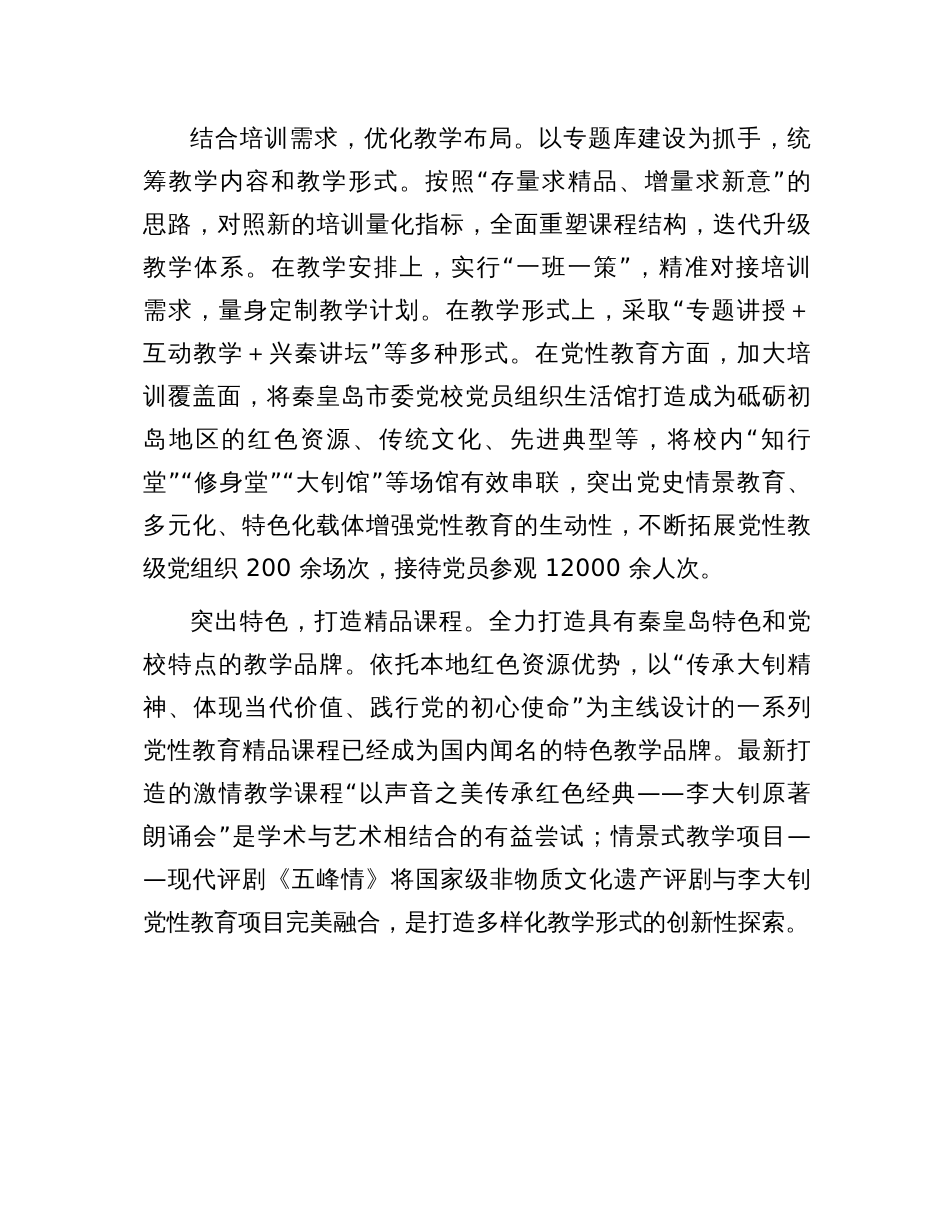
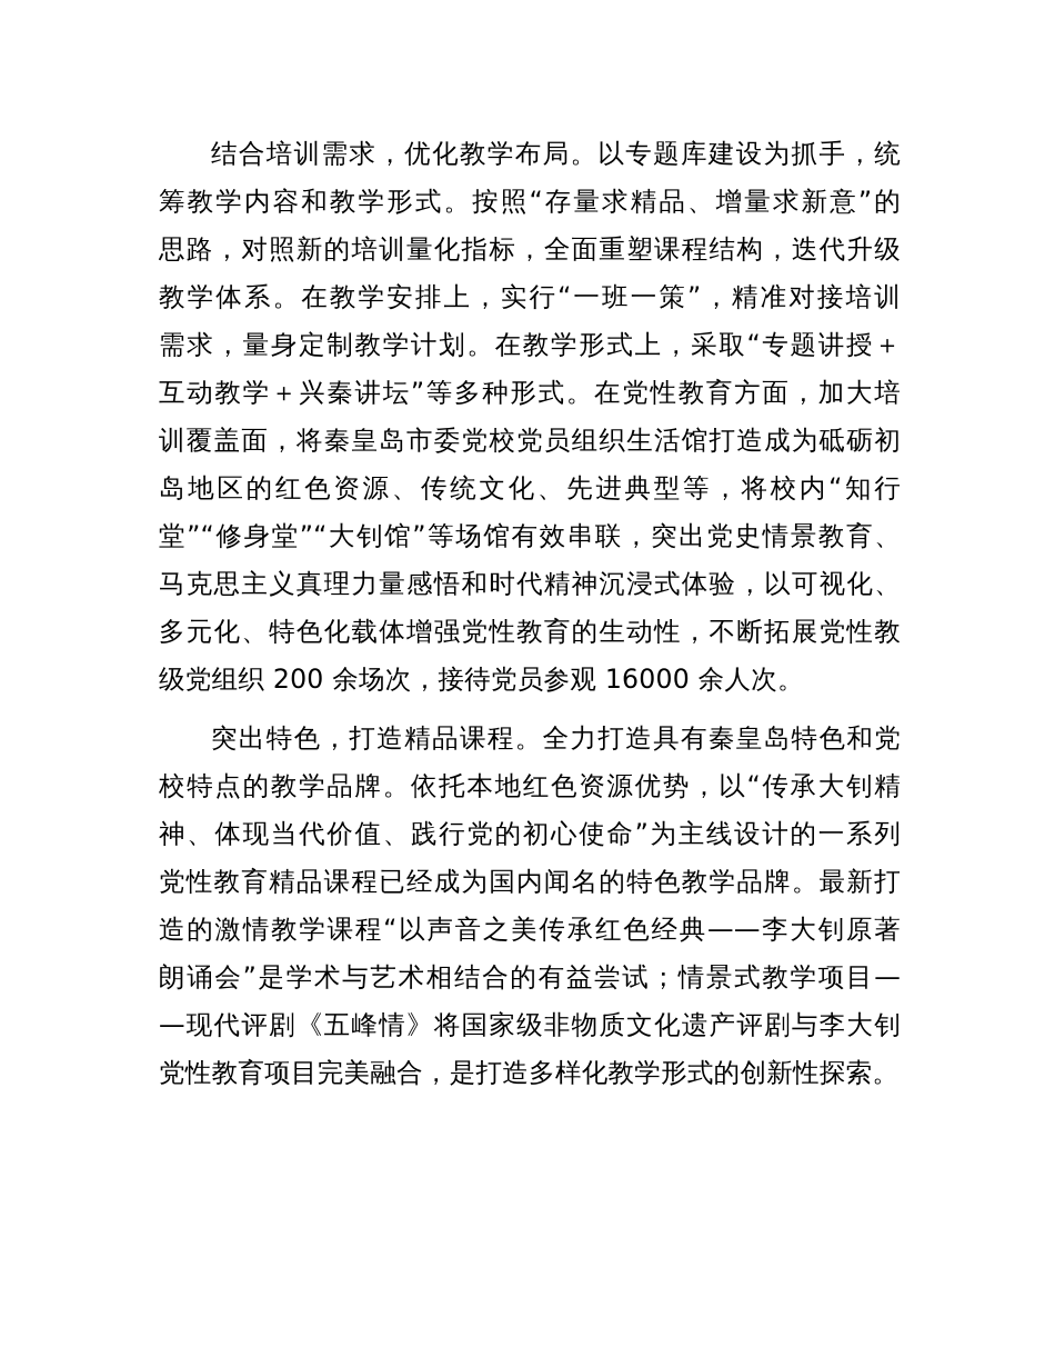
  结合培训需求，优化教学布局。以专题库建设为抓手，统
  筹教学内容和教学形式。按照“存量求精品、增量求新意”的
  思路，对照新的培训量化指标，全面重塑课程结构，迭代升级
  教学体系。在教学安排上，实行“一班一策”，精准对接培训
  需求，量身定制教学计划。在教学形式上，采取“专题讲授＋
  互动教学＋兴秦讲坛”等多种形式。在党性教育方面，加大培
  训覆盖面，将秦皇岛市委党校党员组织生活馆打造成为砥砺初
  岛地区的红色资源、传统文化、先进典型等，将校内“知行
  堂”“修身堂”“大钊馆”等场馆有效串联，突出党史情景教育、
+ 马克思主义真理力量感悟和时代精神沉浸式体验，以可视化、
  多元化、特色化载体增强党性教育的生动性，不断拓展党性教
- 级党组织 200 余场次，接待党员参观 12000 余人次。
+ 级党组织 200 余场次，接待党员参观 16000 余人次。
  突出特色，打造精品课程。全力打造具有秦皇岛特色和党
  校特点的教学品牌。依托本地红色资源优势，以“传承大钊精
  神、体现当代价值、践行党的初心使命”为主线设计的一系列
  党性教育精品课程已经成为国内闻名的特色教学品牌。最新打
  造的激情教学课程“以声音之美传承红色经典——李大钊原著
  朗诵会”是学术与艺术相结合的有益尝试；情景式教学项目—
  —现代评剧《五峰情》将国家级非物质文化遗产评剧与李大钊
  党性教育项目完美融合，是打造多样化教学形式的创新性探索。
